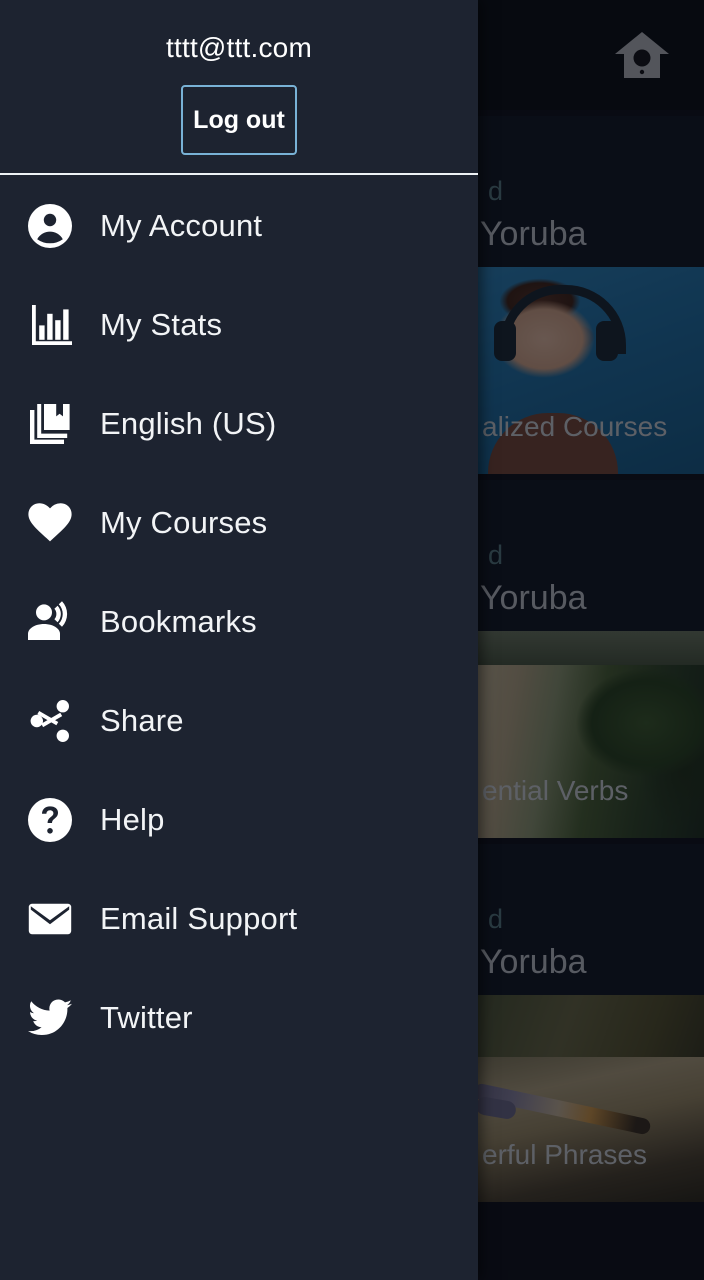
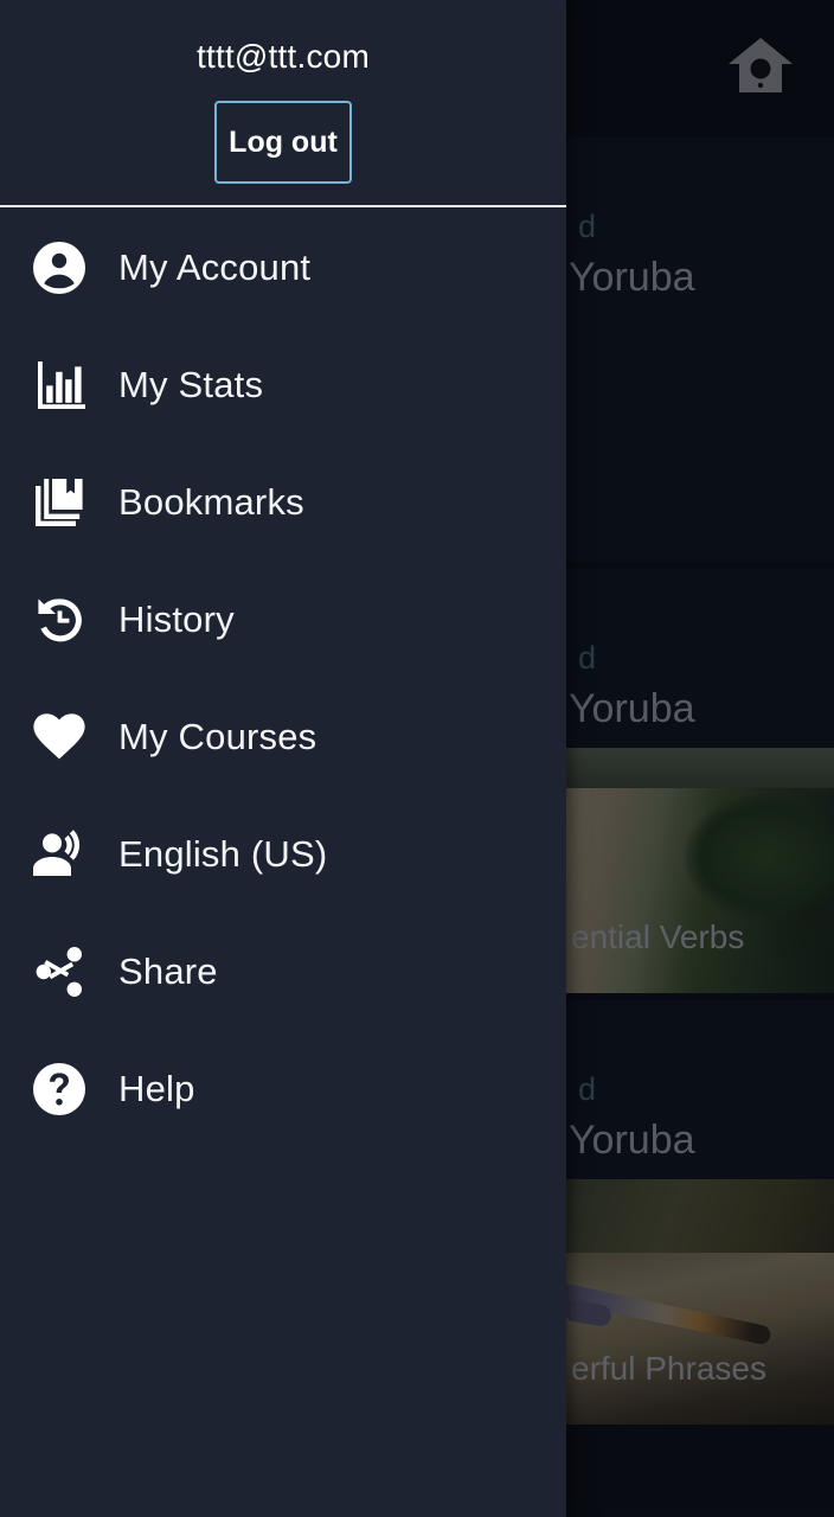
  d
  Yoruba
- alized Courses
  d
  Yoruba
  ential Verbs
  d
  Yoruba
  erful Phrases
  tttt@ttt.com
  Log out
  My Account
  My Stats
- English (US)
+ Bookmarks
+ History
  My Courses
- Bookmarks
+ English (US)
  Share
  Help
- Email Support
- Twitter
